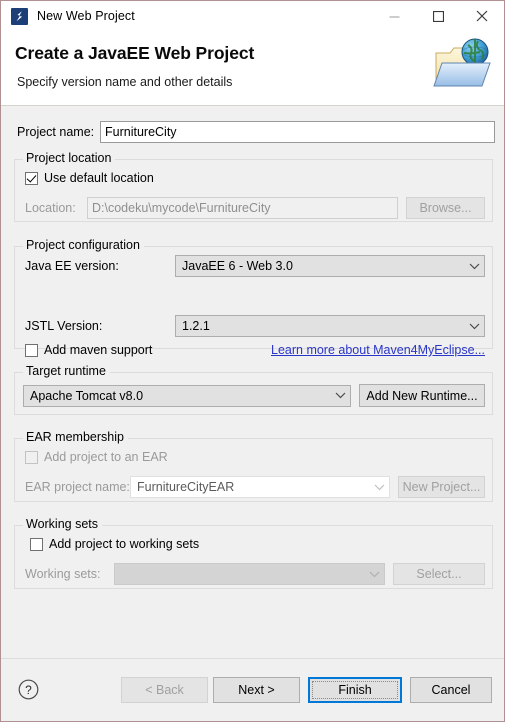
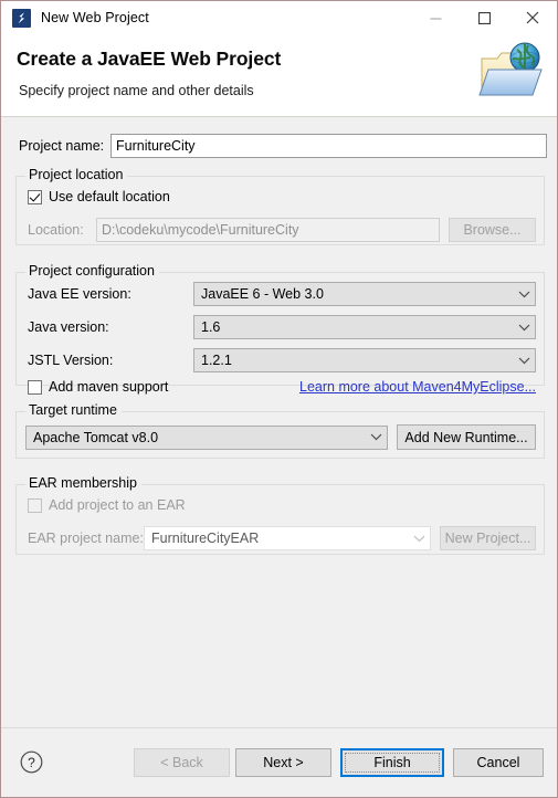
  New Web Project
  Create a JavaEE Web Project
- Specify version name and other details
+ Specify project name and other details
  Project name:
  FurnitureCity
  Project location
  Use default location
  Location:
  D:\codeku\mycode\FurnitureCity
  Browse...
  Project configuration
  Java EE version:
  JavaEE 6 - Web 3.0
+ Java version:
+ 1.6
  JSTL Version:
  1.2.1
  Add maven support
  Learn more about Maven4MyEclipse...
  Target runtime
  Apache Tomcat v8.0
  Add New Runtime...
  EAR membership
  Add project to an EAR
  EAR project name:
  FurnitureCityEAR
  New Project...
- Working sets
- Add project to working sets
- Working sets:
- Select...
  ?
  < Back
  Next >
  Finish
  Cancel
